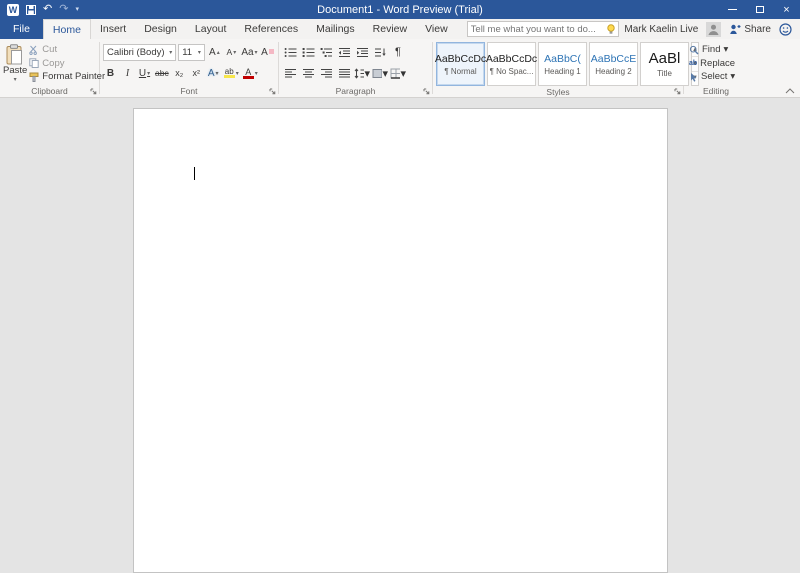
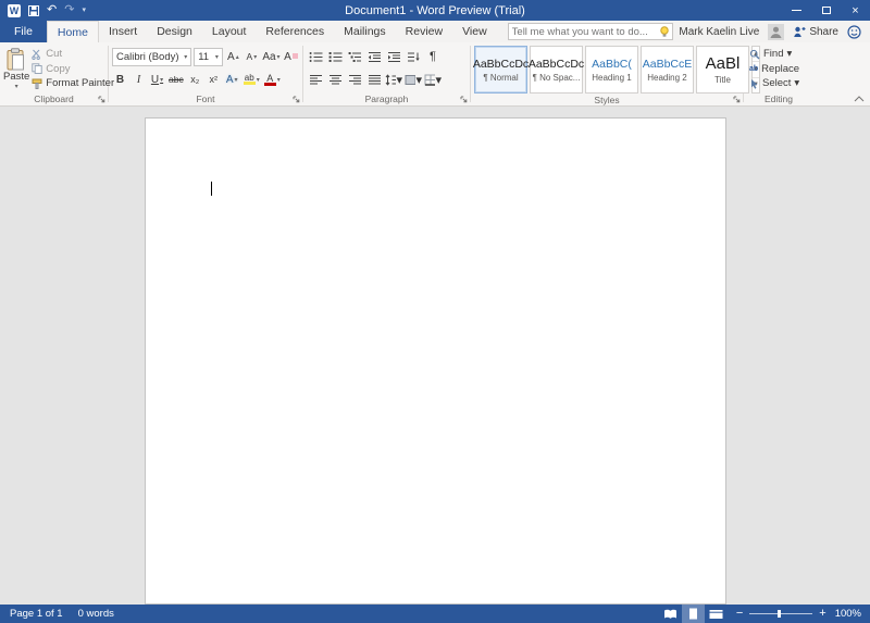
  W
  ↶
  ↷
  Document1 - Word Preview (Trial)
  ×
  File
  Home
  Insert
  Design
  Layout
  References
  Mailings
  Review
  View
  Tell me what you want to do...
  Mark Kaelin Live
  Share
  Paste
  Cut
  Copy
  Format Painter
  Clipboard
  Calibri (Body)
  11
  A
  A
  Aa
  A
  B
  I
  U
  abc
  x₂
  x²
  A
  ab
  A
  Font
  ¶
  ▾
  ▾
  ▾
  Paragraph
  AaBbCcDc
  ¶ Normal
  AaBbCcDc
  ¶ No Spac...
  AaBbC(
  Heading 1
  AaBbCcE
  Heading 2
  AaBl
  Title
  Styles
  Find
  ▾
  Replace
  Select
  ▾
  Editing
+ Page 1 of 1
+ 0 words
+ −
+ +
+ 100%
